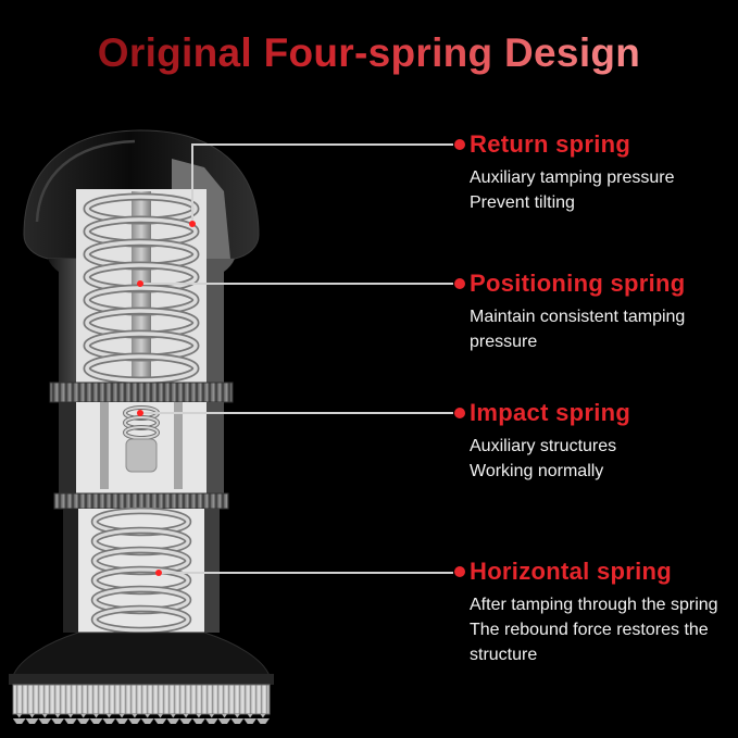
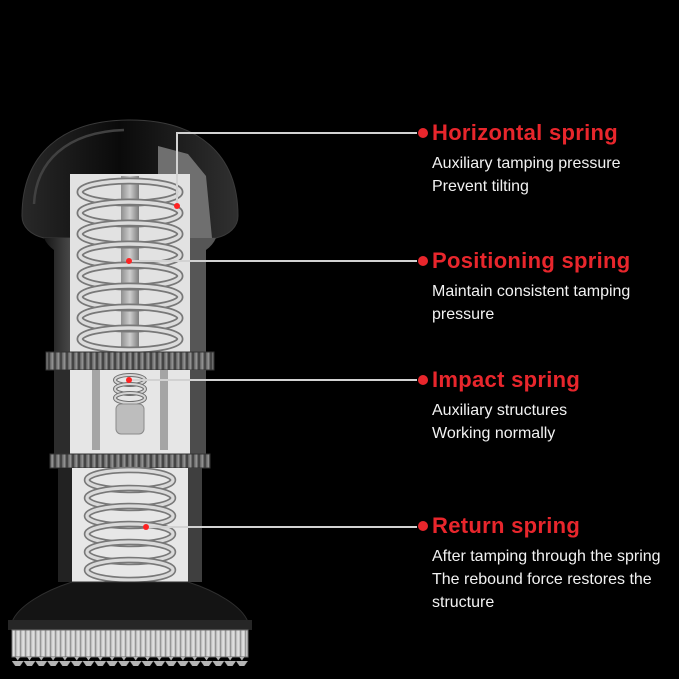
- Original Four-spring Design
- Return spring
+ Horizontal spring
  Auxiliary tamping pressure
  Prevent tilting
  Positioning spring
  Maintain consistent tamping
  pressure
  Impact spring
  Auxiliary structures
  Working normally
- Horizontal spring
+ Return spring
  After tamping through the spring
  The rebound force restores the
  structure
